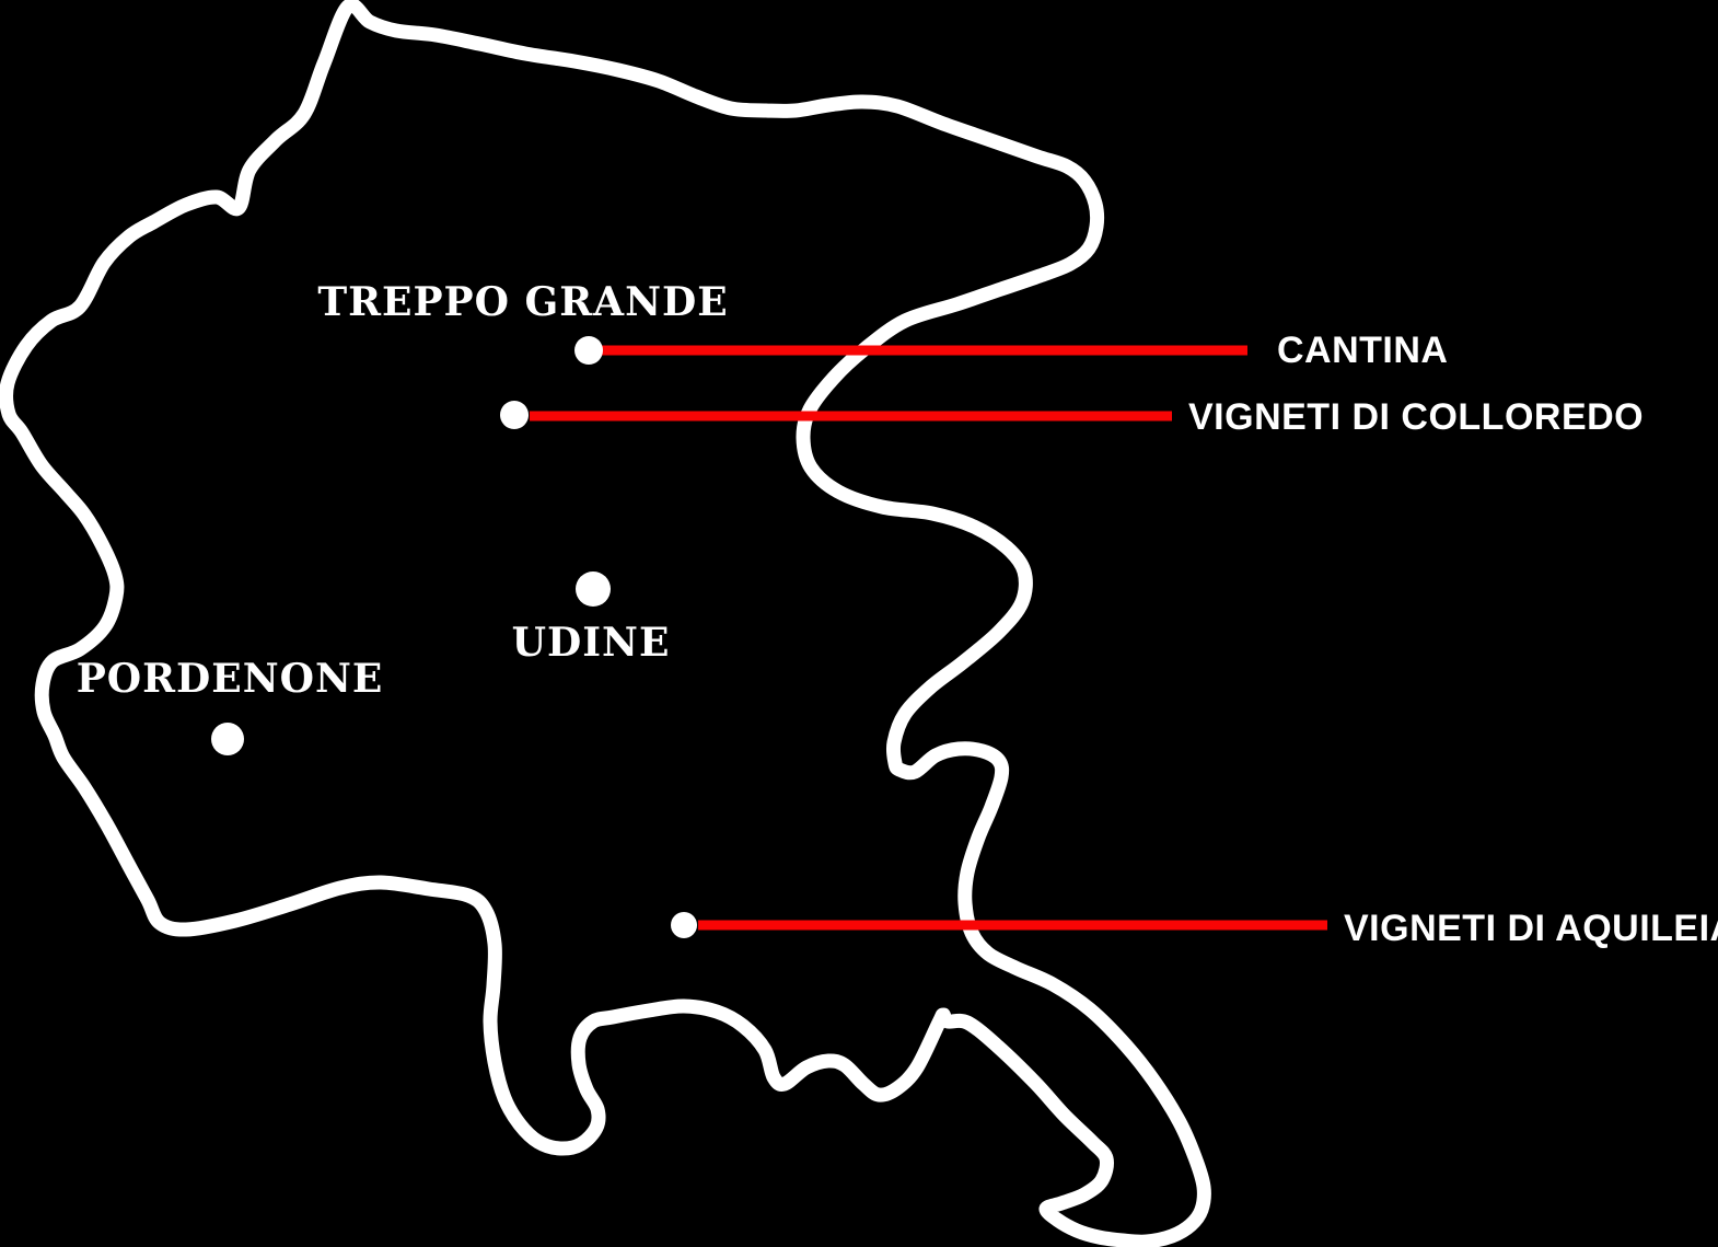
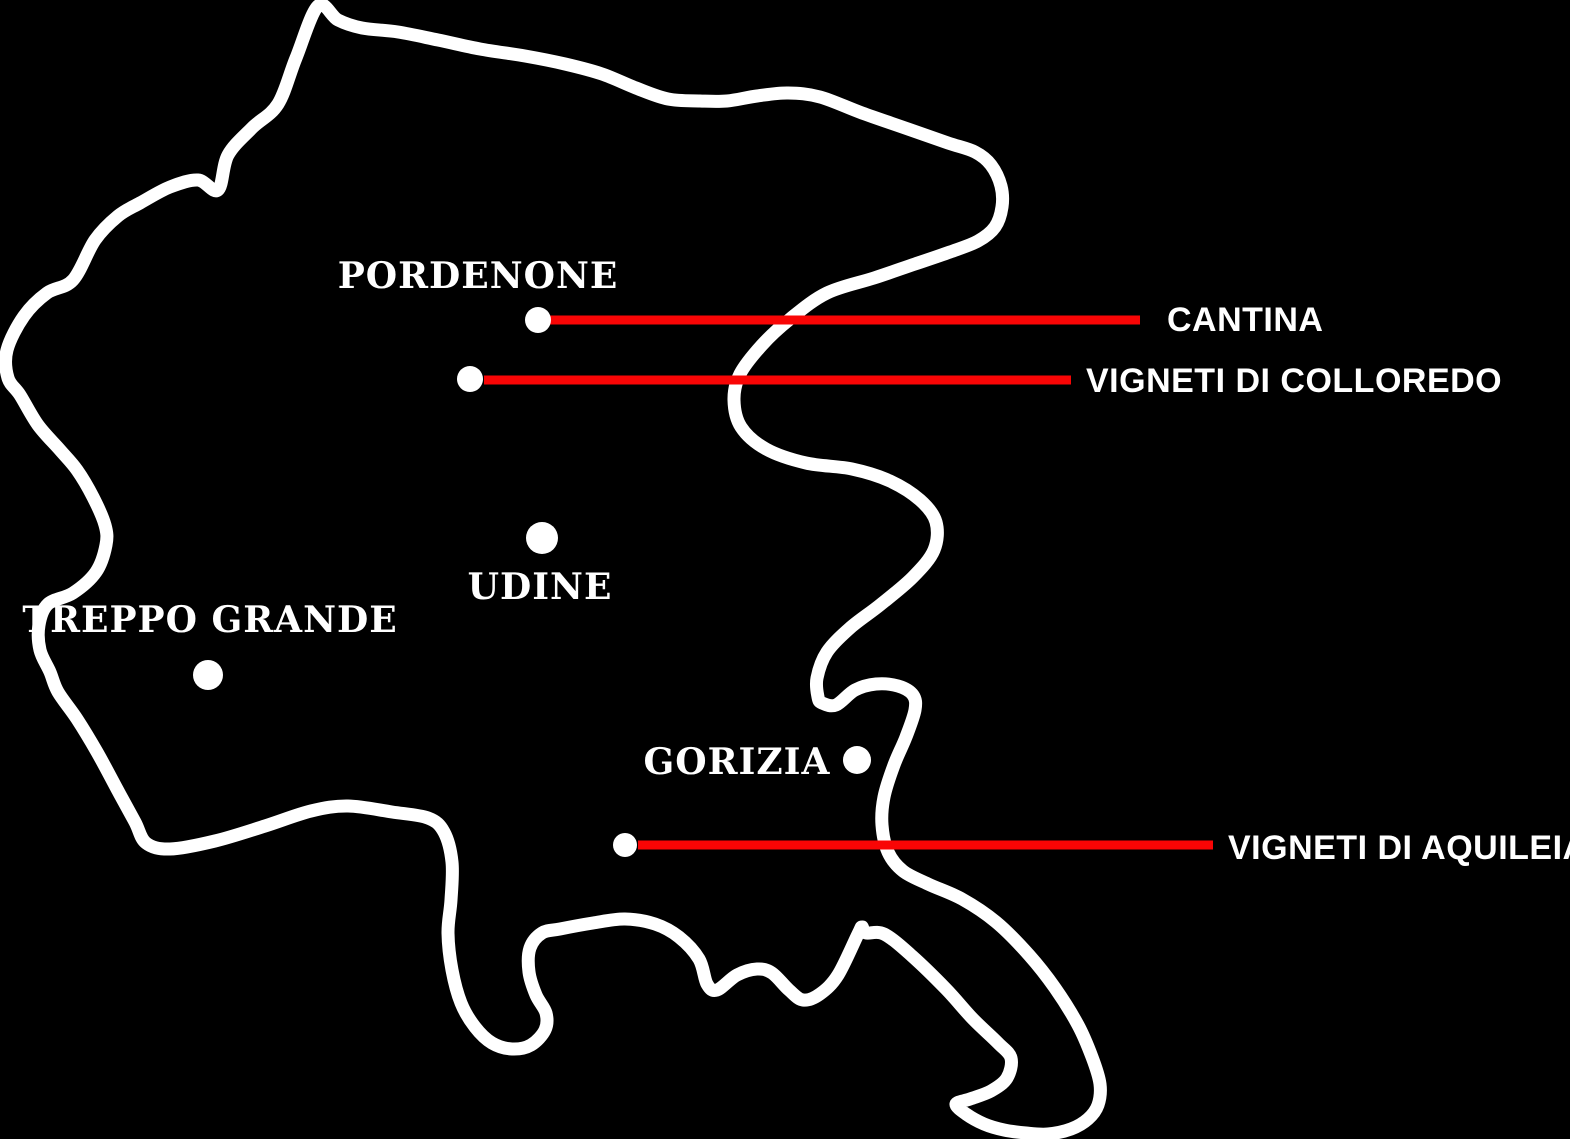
  CANTINA
  VIGNETI DI COLLOREDO
  VIGNETI DI AQUILEI
- TREPPO GRANDE
+ PORDENONE
  UDINE
- PORDENONE
+ TREPPO GRANDE
+ GORIZIA
